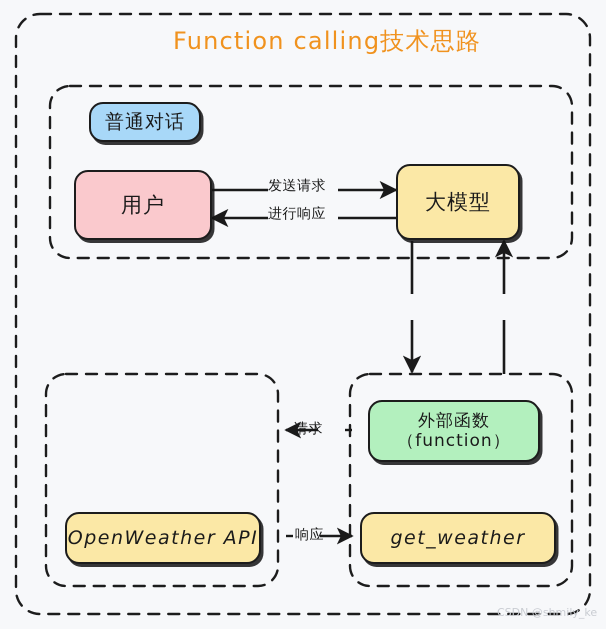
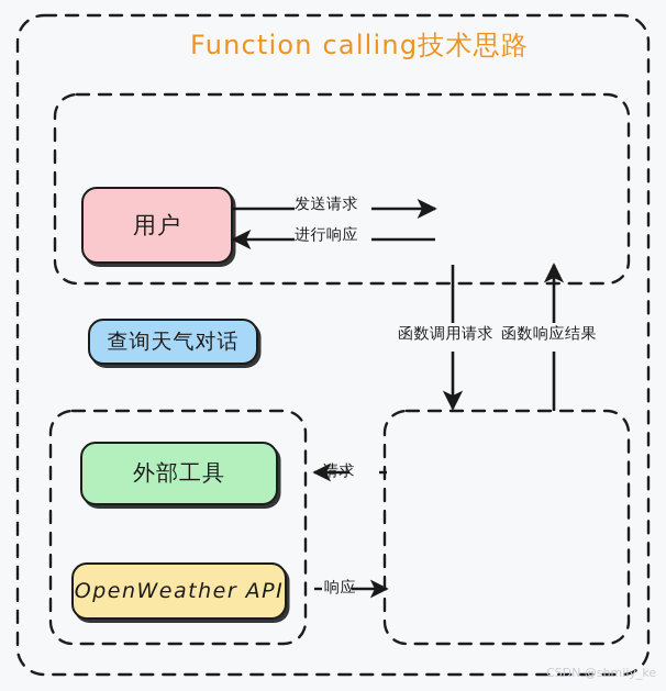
  Function calling技术思路
- 普通对话
  用户
- 大模型
  发送请求
  进行响应
+ 查询天气对话
+ 函数调用请求
+ 函数响应结果
+ 外部工具
  OpenWeather API
- 外部函数
- （function）
- get_weather
  请求
  响应
  CSDN @shmily_ke
